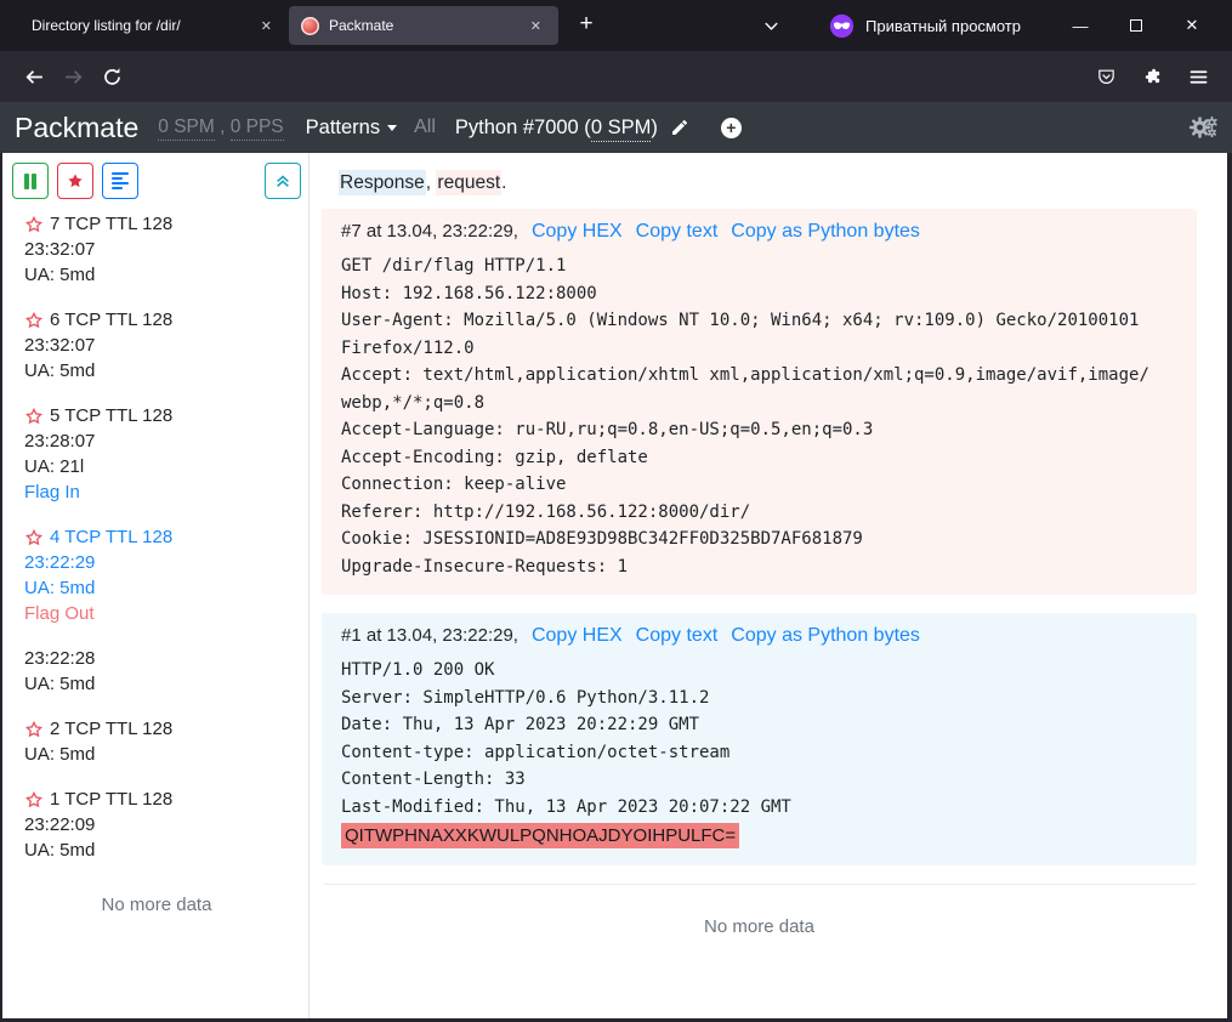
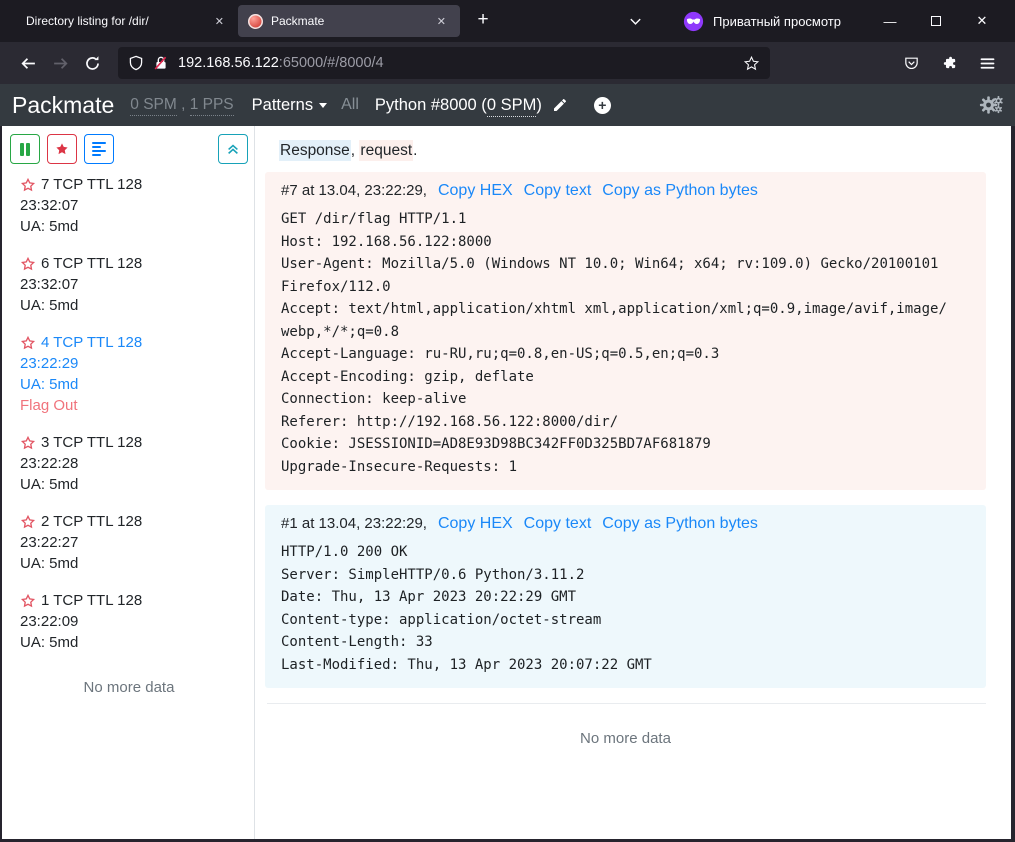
  Directory listing for /dir/
  ✕
  Packmate
  ✕
  +
  Приватный просмотр
  —
  ✕
+ 192.168.56.122:65000/#/8000/4
  Packmate
- 0 SPM , 0 PPS
+ 0 SPM , 1 PPS
  Patterns
  All
- Python #7000 (0 SPM)
+ Python #8000 (0 SPM)
  +
  7 TCP TTL 128
  23:32:07
  UA: 5md
  6 TCP TTL 128
  23:32:07
  UA: 5md
- 5 TCP TTL 128
- 23:28:07
- UA: 21l
- Flag In
  4 TCP TTL 128
  23:22:29
  UA: 5md
  Flag Out
+ 3 TCP TTL 128
  23:22:28
  UA: 5md
  2 TCP TTL 128
+ 23:22:27
  UA: 5md
  1 TCP TTL 128
  23:22:09
  UA: 5md
  No more data
  Response, request.
  #7 at 13.04, 23:22:29, Copy HEX Copy text Copy as Python bytes
  GET /dir/flag HTTP/1.1
  Host: 192.168.56.122:8000
  User-Agent: Mozilla/5.0 (Windows NT 10.0; Win64; x64; rv:109.0) Gecko/20100101 Firefox/112.0
  Accept: text/html,application/xhtml xml,application/xml;q=0.9,image/avif,image/webp,*/*;q=0.8
  Accept-Language: ru-RU,ru;q=0.8,en-US;q=0.5,en;q=0.3
  Accept-Encoding: gzip, deflate
  Connection: keep-alive
  Referer: http://192.168.56.122:8000/dir/
  Cookie: JSESSIONID=AD8E93D98BC342FF0D325BD7AF681879
  Upgrade-Insecure-Requests: 1
  #1 at 13.04, 23:22:29, Copy HEX Copy text Copy as Python bytes
  HTTP/1.0 200 OK
  Server: SimpleHTTP/0.6 Python/3.11.2
  Date: Thu, 13 Apr 2023 20:22:29 GMT
  Content-type: application/octet-stream
  Content-Length: 33
  Last-Modified: Thu, 13 Apr 2023 20:07:22 GMT
- QITWPHNAXXKWULPQNHOAJDYOIHPULFC=
  No more data
